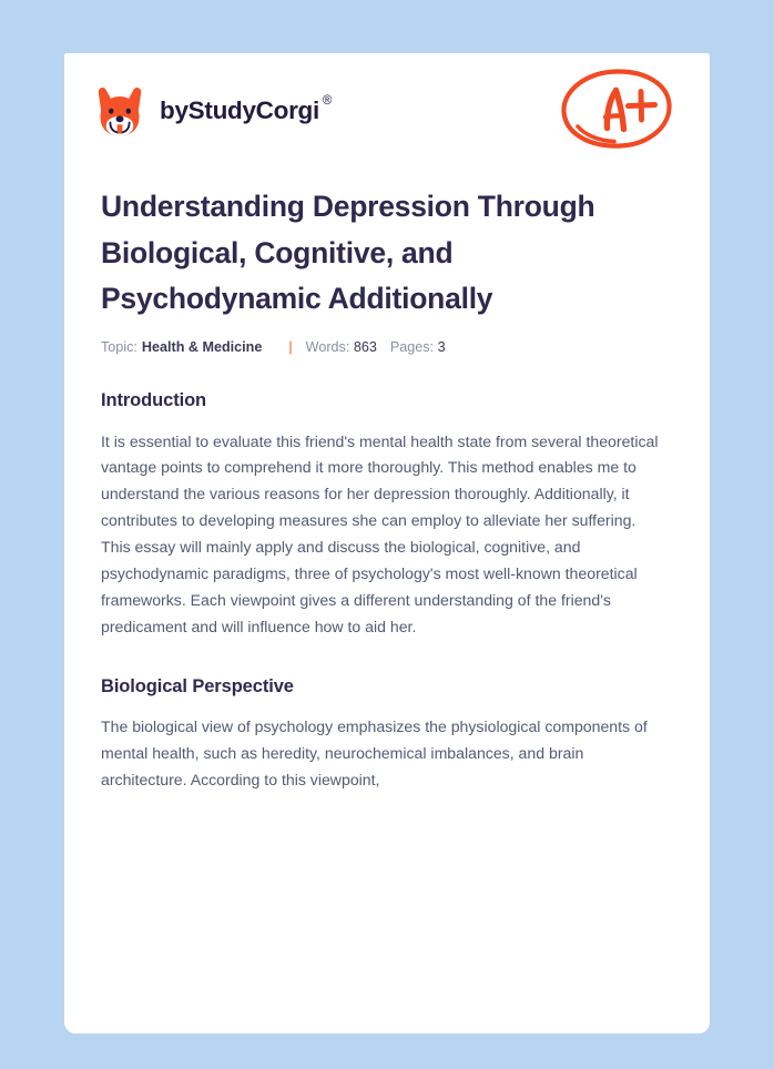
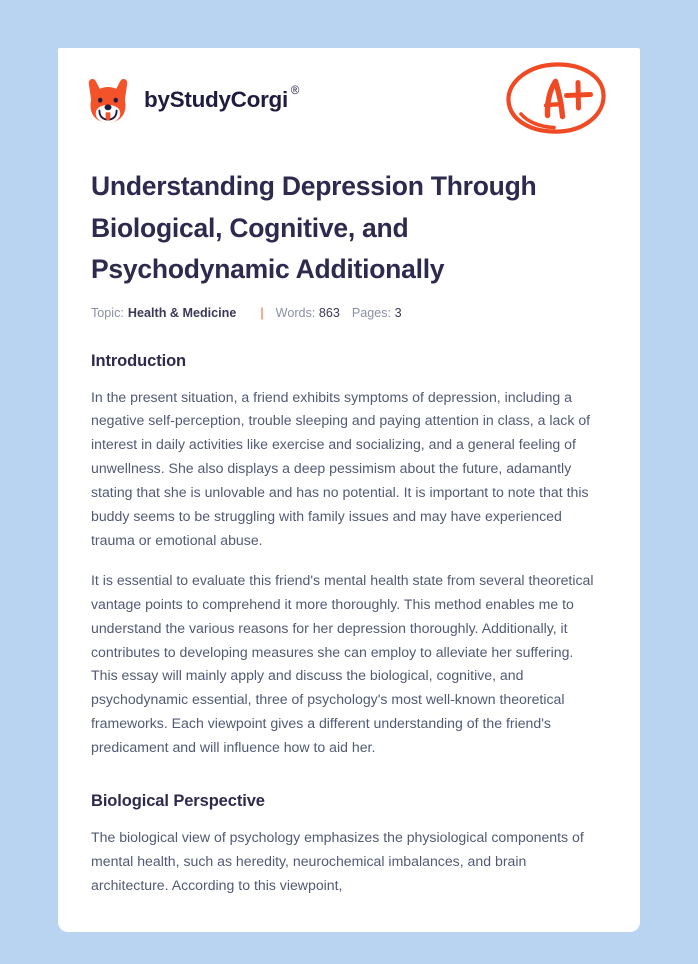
  by
  StudyCorgi
  ®
  Understanding Depression Through Biological, Cognitive, and Psychodynamic Additionally
  Topic: Health & Medicine
  |
  Words: 863
  Pages: 3
  Introduction
+ In the present situation, a friend exhibits symptoms of depression, including a negative self-perception, trouble sleeping and paying attention in class, a lack of interest in daily activities like exercise and socializing, and a general feeling of unwellness. She also displays a deep pessimism about the future, adamantly stating that she is unlovable and has no potential. It is important to note that this buddy seems to be struggling with family issues and may have experienced trauma or emotional abuse.
- It is essential to evaluate this friend's mental health state from several theoretical vantage points to comprehend it more thoroughly. This method enables me to understand the various reasons for her depression thoroughly. Additionally, it contributes to developing measures she can employ to alleviate her suffering. This essay will mainly apply and discuss the biological, cognitive, and psychodynamic paradigms, three of psychology's most well-known theoretical frameworks. Each viewpoint gives a different understanding of the friend's predicament and will influence how to aid her.
+ It is essential to evaluate this friend's mental health state from several theoretical vantage points to comprehend it more thoroughly. This method enables me to understand the various reasons for her depression thoroughly. Additionally, it contributes to developing measures she can employ to alleviate her suffering. This essay will mainly apply and discuss the biological, cognitive, and psychodynamic essential, three of psychology's most well-known theoretical frameworks. Each viewpoint gives a different understanding of the friend's predicament and will influence how to aid her.
  Biological Perspective
  The biological view of psychology emphasizes the physiological components of mental health, such as heredity, neurochemical imbalances, and brain architecture. According to this viewpoint,
